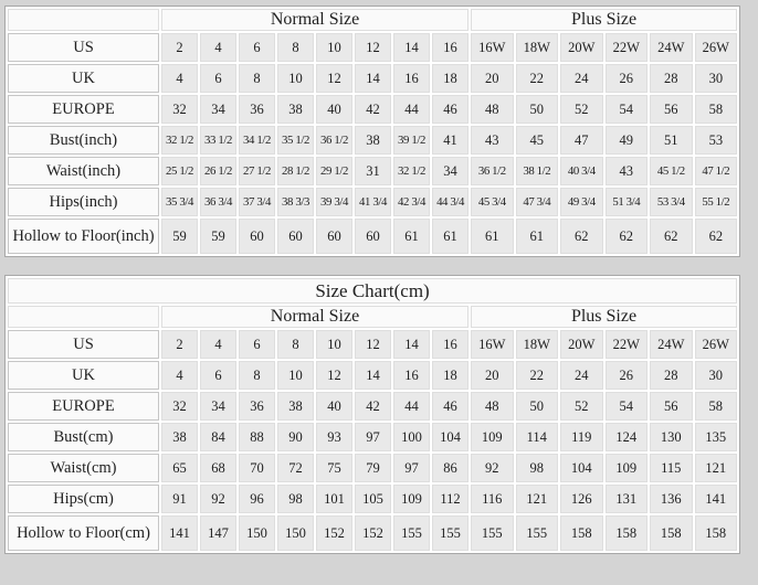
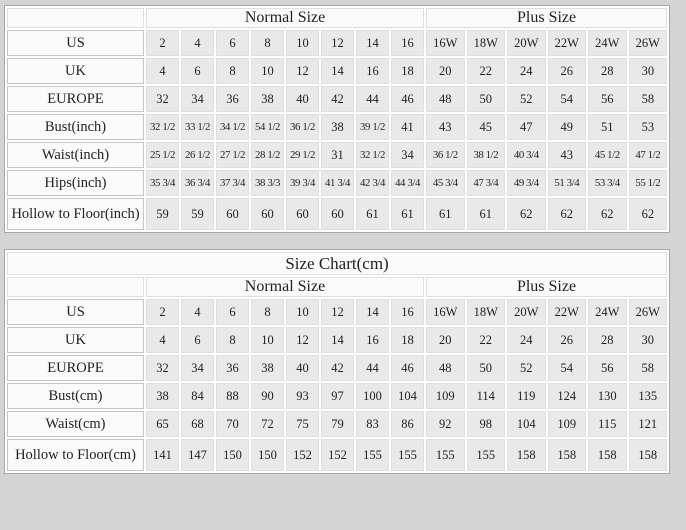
  	Normal Size	Plus Size
  US	2	4	6	8	10	12	14	16	16W	18W	20W	22W	24W	26W
  UK	4	6	8	10	12	14	16	18	20	22	24	26	28	30
  EUROPE	32	34	36	38	40	42	44	46	48	50	52	54	56	58
- Bust(inch)	32 1/2	33 1/2	34 1/2	35 1/2	36 1/2	38	39 1/2	41	43	45	47	49	51	53
+ Bust(inch)	32 1/2	33 1/2	34 1/2	54 1/2	36 1/2	38	39 1/2	41	43	45	47	49	51	53
  Waist(inch)	25 1/2	26 1/2	27 1/2	28 1/2	29 1/2	31	32 1/2	34	36 1/2	38 1/2	40 3/4	43	45 1/2	47 1/2
  Hips(inch)	35 3/4	36 3/4	37 3/4	38 3/3	39 3/4	41 3/4	42 3/4	44 3/4	45 3/4	47 3/4	49 3/4	51 3/4	53 3/4	55 1/2
  Hollow to Floor(inch)	59	59	60	60	60	60	61	61	61	61	62	62	62	62
  Size Chart(cm)
  	Normal Size	Plus Size
  US	2	4	6	8	10	12	14	16	16W	18W	20W	22W	24W	26W
  UK	4	6	8	10	12	14	16	18	20	22	24	26	28	30
  EUROPE	32	34	36	38	40	42	44	46	48	50	52	54	56	58
  Bust(cm)	38	84	88	90	93	97	100	104	109	114	119	124	130	135
- Waist(cm)	65	68	70	72	75	79	97	86	92	98	104	109	115	121
+ Waist(cm)	65	68	70	72	75	79	83	86	92	98	104	109	115	121
- Hips(cm)	91	92	96	98	101	105	109	112	116	121	126	131	136	141
  Hollow to Floor(cm)	141	147	150	150	152	152	155	155	155	155	158	158	158	158
